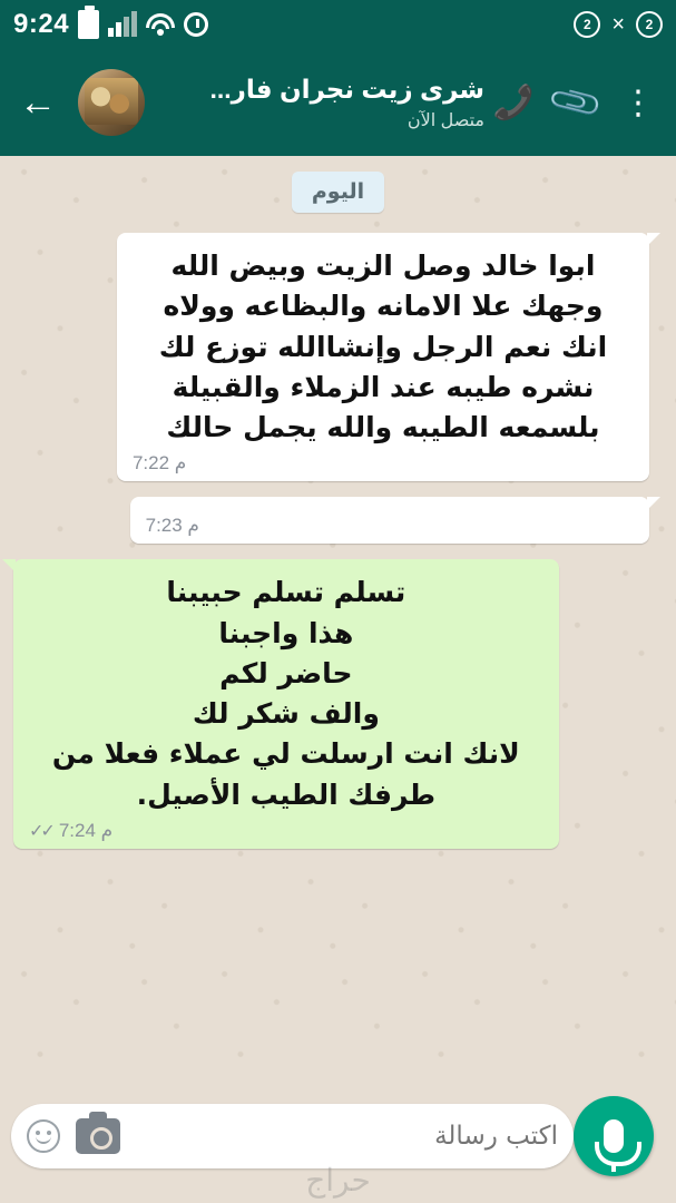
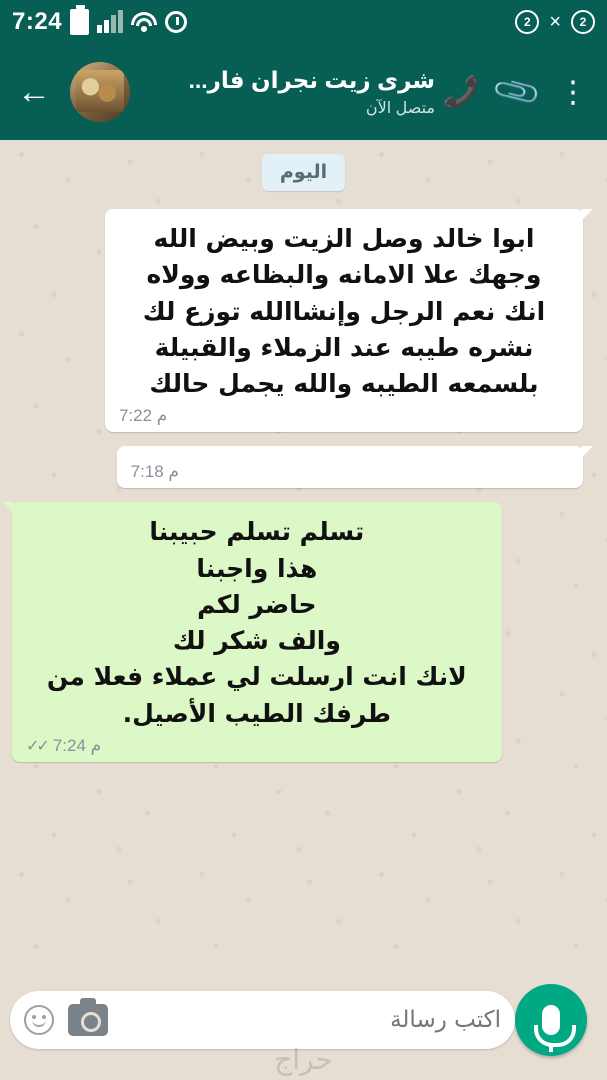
- 9:24
+ 7:24
  2
  ×
  2
  ⋮
  شرى زيت نجران فار...
  متصل الآن
  ←
  اليوم
  ابوا خالد وصل الزيت وبيض الله
  وجهك علا الامانه والبظاعه وولاه
  انك نعم الرجل وإنشاالله توزع لك
  نشره طيبه عند الزملاء والقبيلة
  بلسمعه الطيبه والله يجمل حالك
  7:22 م
- 7:23 م
+ 7:18 م
  تسلم تسلم حبيبنا
  هذا واجبنا
  حاضر لكم
  والف شكر لك
  لانك انت ارسلت لي عملاء فعلا من
  طرفك الطيب الأصيل.
  ✓✓
  7:24 م
  حراج
